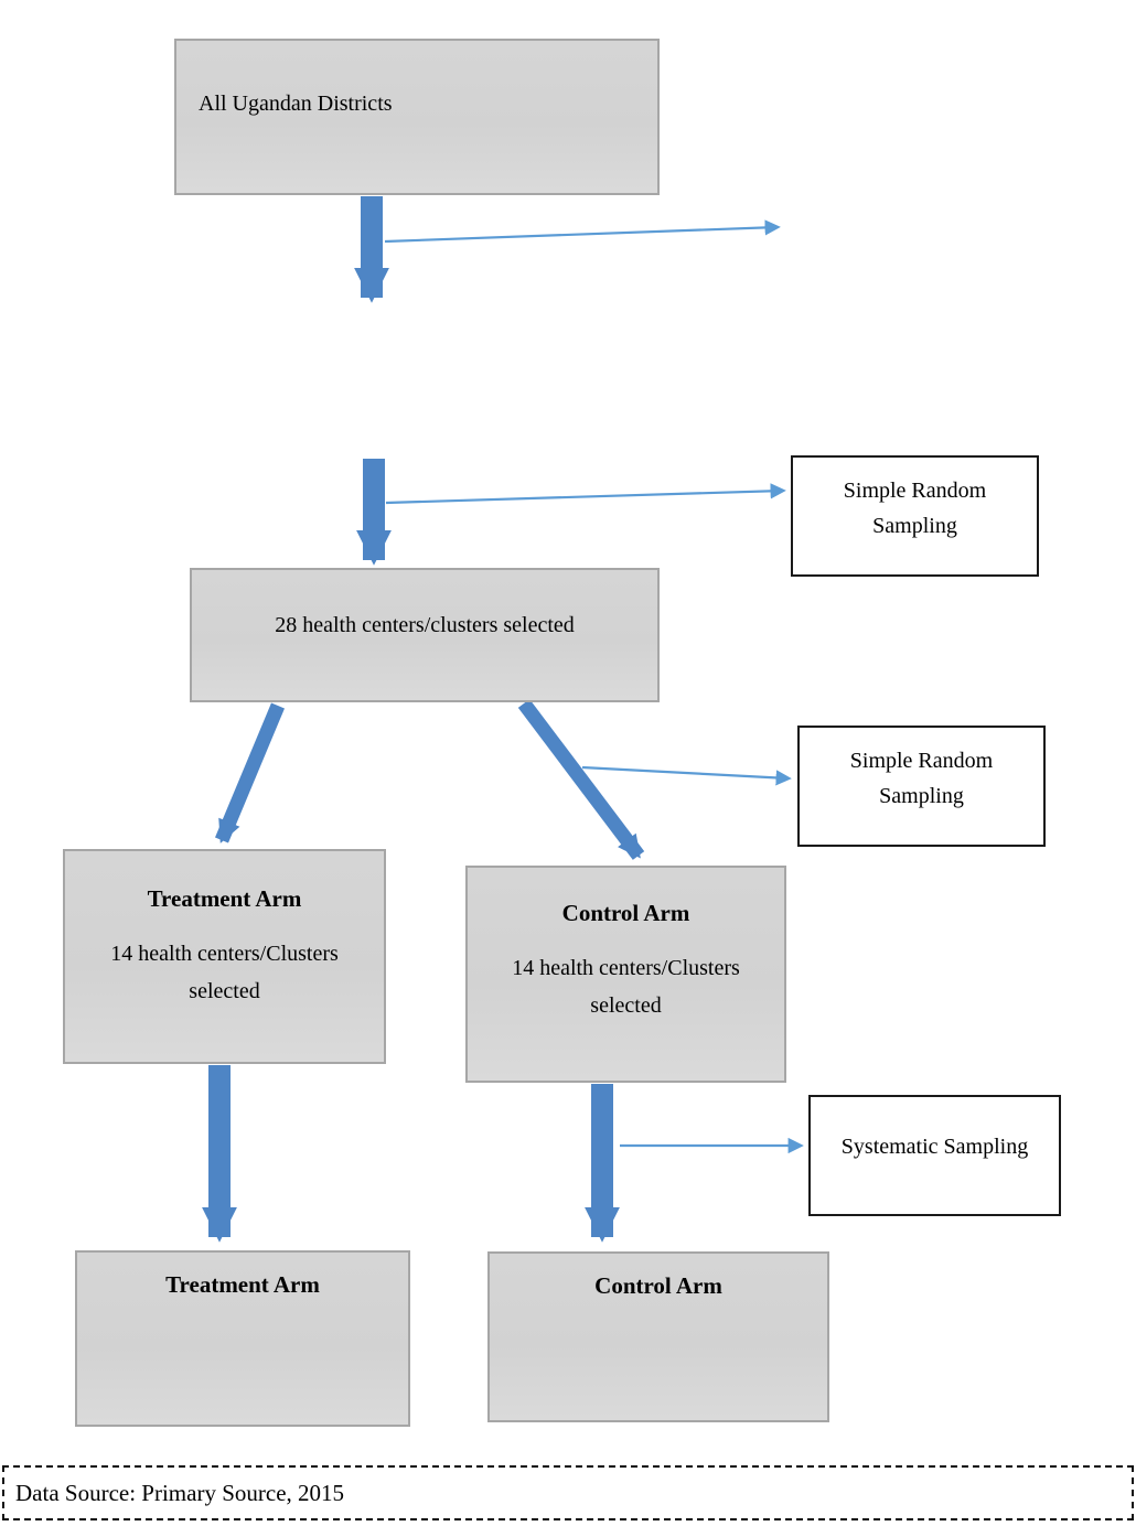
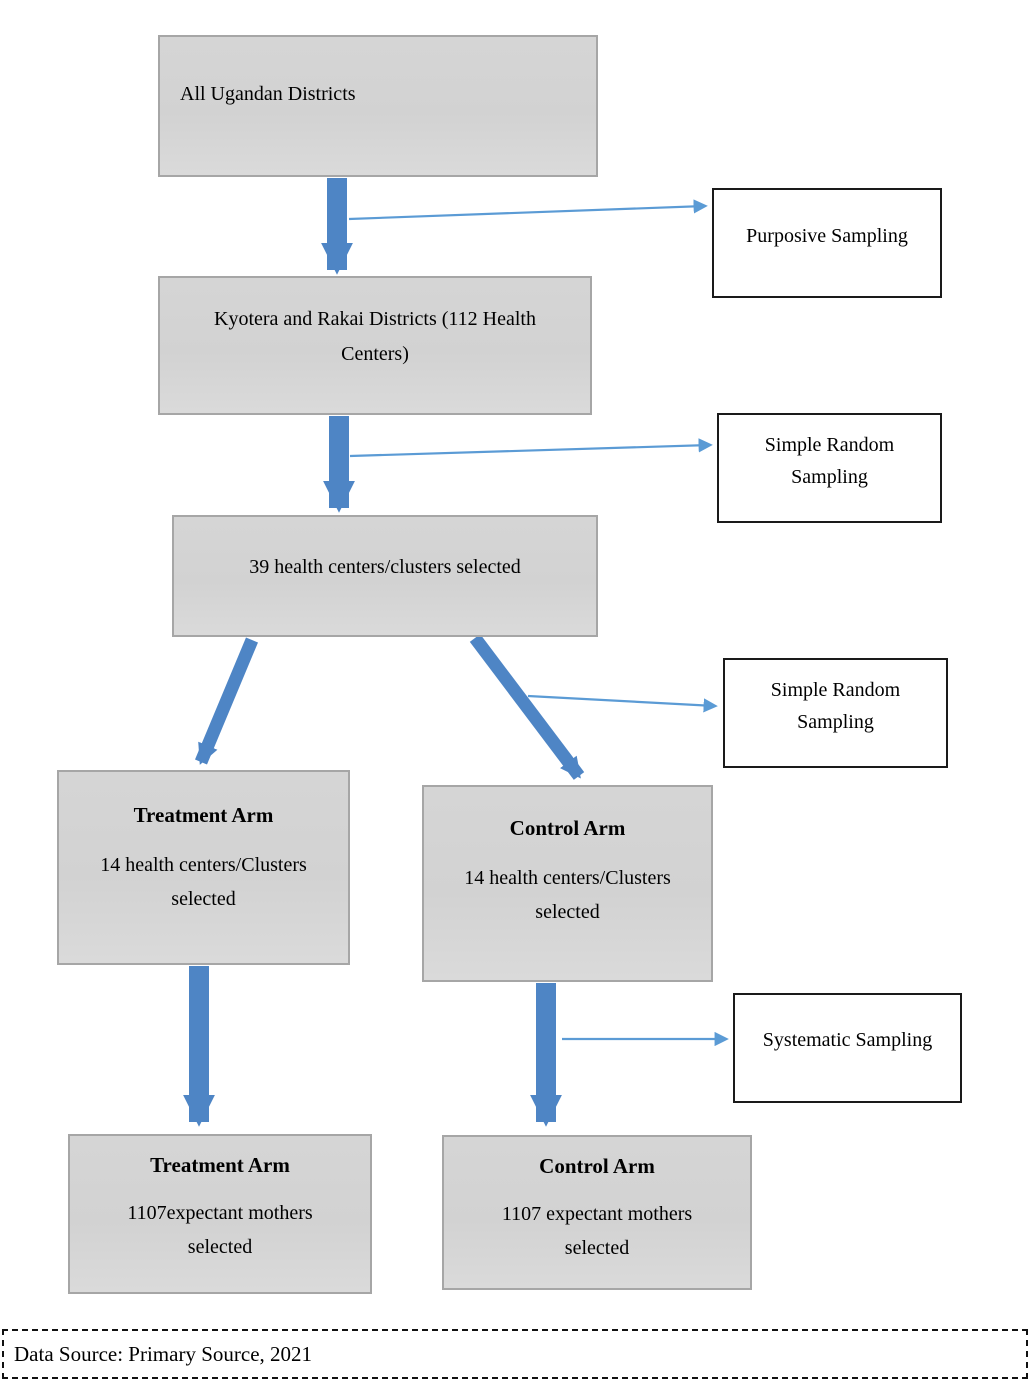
  All Ugandan Districts
+ Kyotera and Rakai Districts (112 Health Centers)
- 28 health centers/clusters selected
+ 39 health centers/clusters selected
  Treatment Arm
  14 health centers/Clusters selected
  Control Arm
  14 health centers/Clusters selected
  Treatment Arm
+ 1107expectant mothers selected
  Control Arm
+ 1107 expectant mothers selected
+ Purposive Sampling
  Simple Random Sampling
  Simple Random Sampling
  Systematic Sampling
- Data Source: Primary Source, 2015
+ Data Source: Primary Source, 2021
